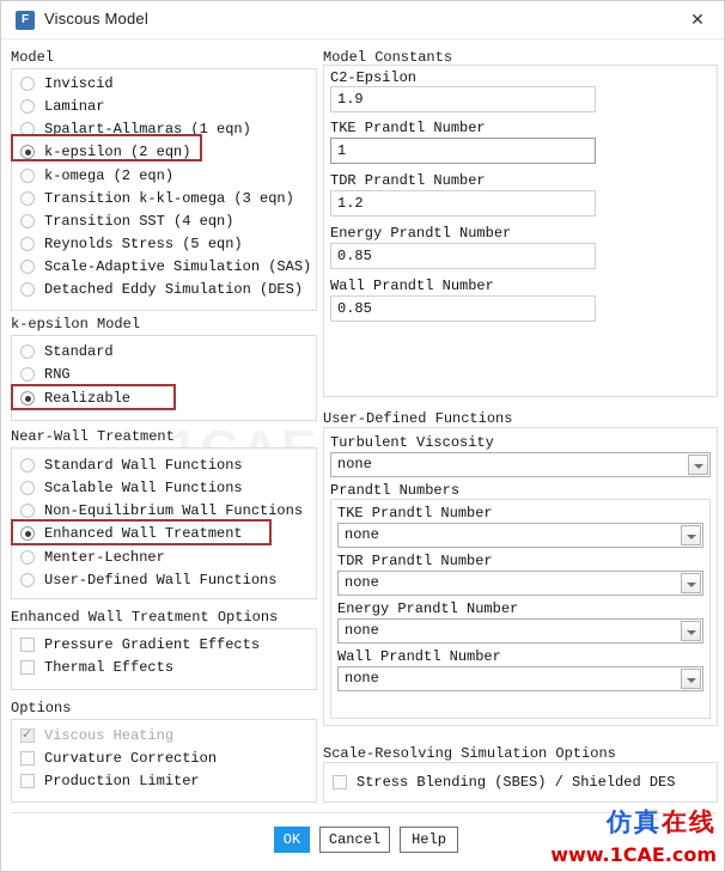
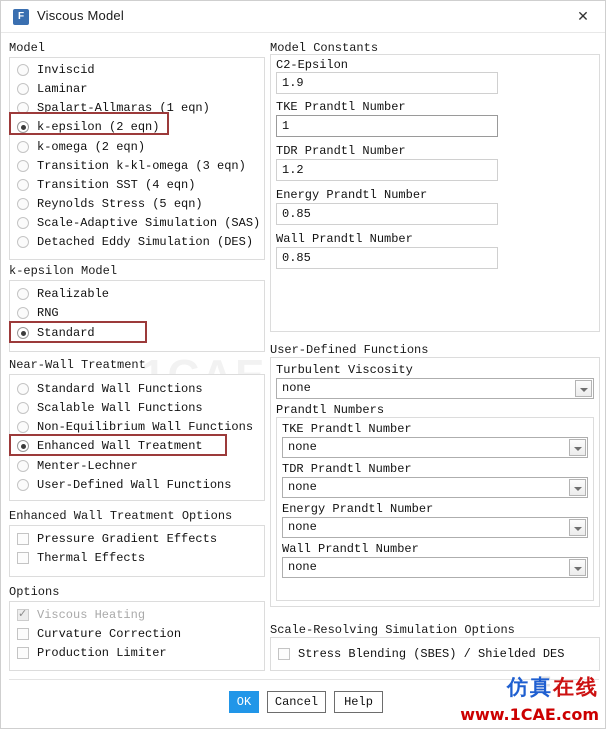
  F
  Viscous Model
  ✕
  Model
  Inviscid
  Laminar
  Spalart-Allmaras (1 eqn)
  k-epsilon (2 eqn)
  k-omega (2 eqn)
  Transition k-kl-omega (3 eqn)
  Transition SST (4 eqn)
  Reynolds Stress (5 eqn)
  Scale-Adaptive Simulation (SAS)
  Detached Eddy Simulation (DES)
  k-epsilon Model
- Standard
+ Realizable
  RNG
- Realizable
+ Standard
  Near-Wall Treatment
  Standard Wall Functions
  Scalable Wall Functions
  Non-Equilibrium Wall Functions
  Enhanced Wall Treatment
  Menter-Lechner
  User-Defined Wall Functions
  Enhanced Wall Treatment Options
  Pressure Gradient Effects
  Thermal Effects
  Options
  Viscous Heating
  Curvature Correction
  Production Limiter
  Model Constants
  C2-Epsilon
  1.9
  TKE Prandtl Number
  1
  TDR Prandtl Number
  1.2
  Energy Prandtl Number
  0.85
  Wall Prandtl Number
  0.85
  User-Defined Functions
  Turbulent Viscosity
  none
  Prandtl Numbers
  TKE Prandtl Number
  none
  TDR Prandtl Number
  none
  Energy Prandtl Number
  none
  Wall Prandtl Number
  none
  Scale-Resolving Simulation Options
  Stress Blending (SBES) / Shielded DES
  OK
  Cancel
  Help
  F
  仿真在线
  www.1CAE.com
